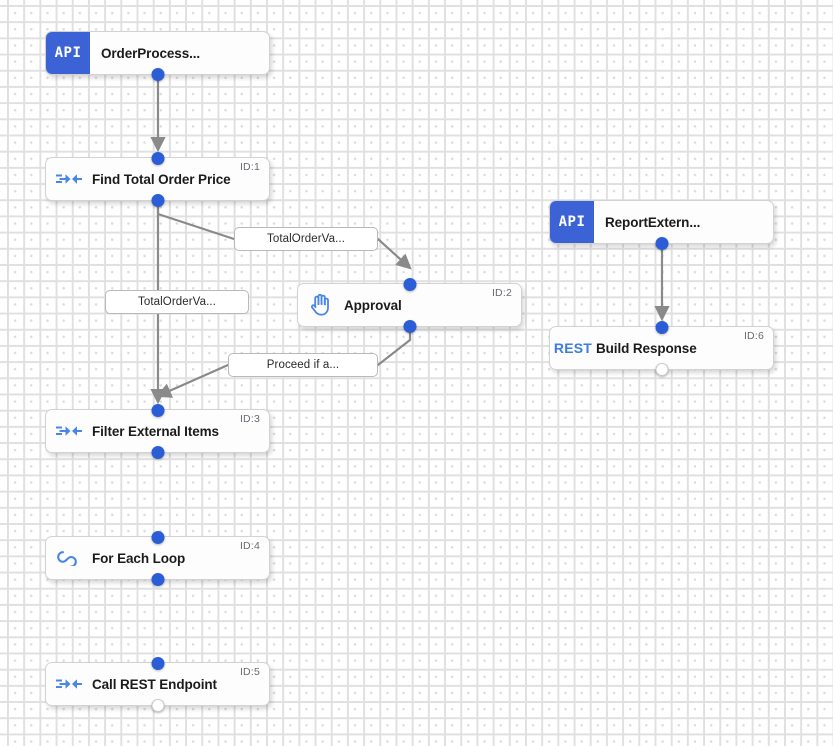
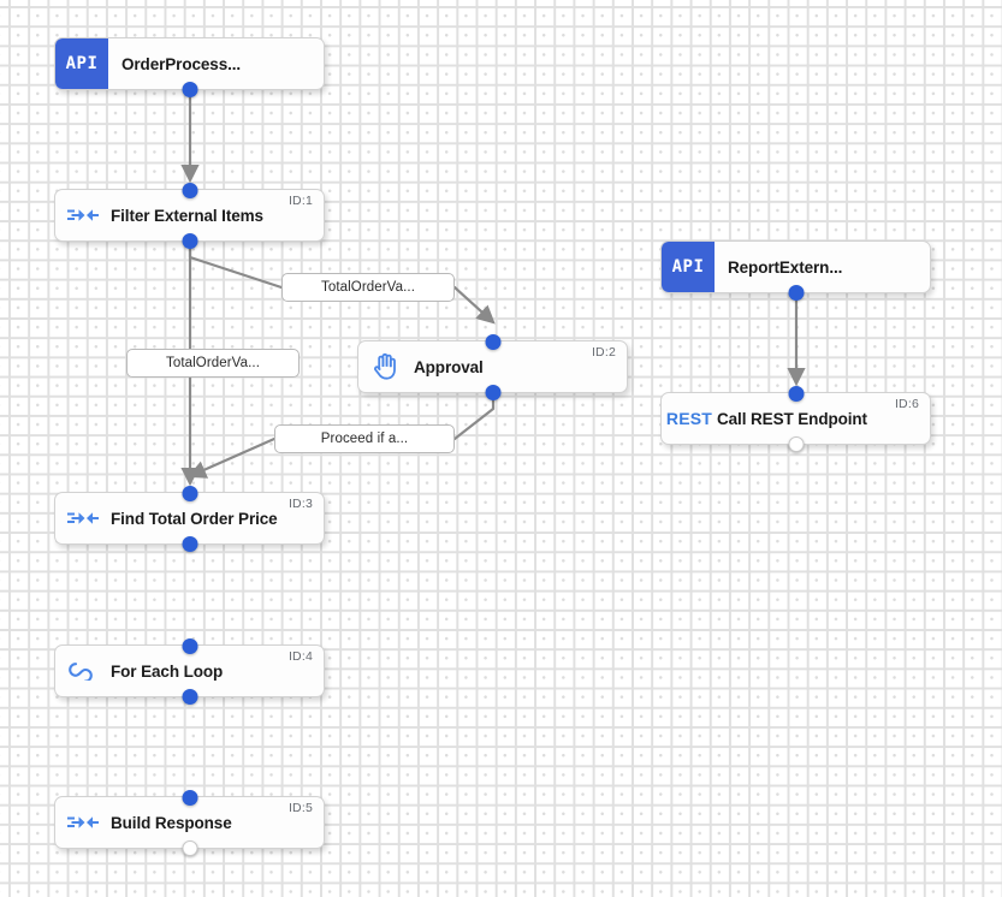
  TotalOrderVa...
  TotalOrderVa...
  Proceed if a...
  API
  OrderProcess...
- Find Total Order Price
+ Filter External Items
  ID:1
  Approval
  ID:2
- Filter External Items
+ Find Total Order Price
  ID:3
  For Each Loop
  ID:4
- Call REST Endpoint
+ Build Response
  ID:5
  API
  ReportExtern...
  REST
- Build Response
+ Call REST Endpoint
  ID:6
